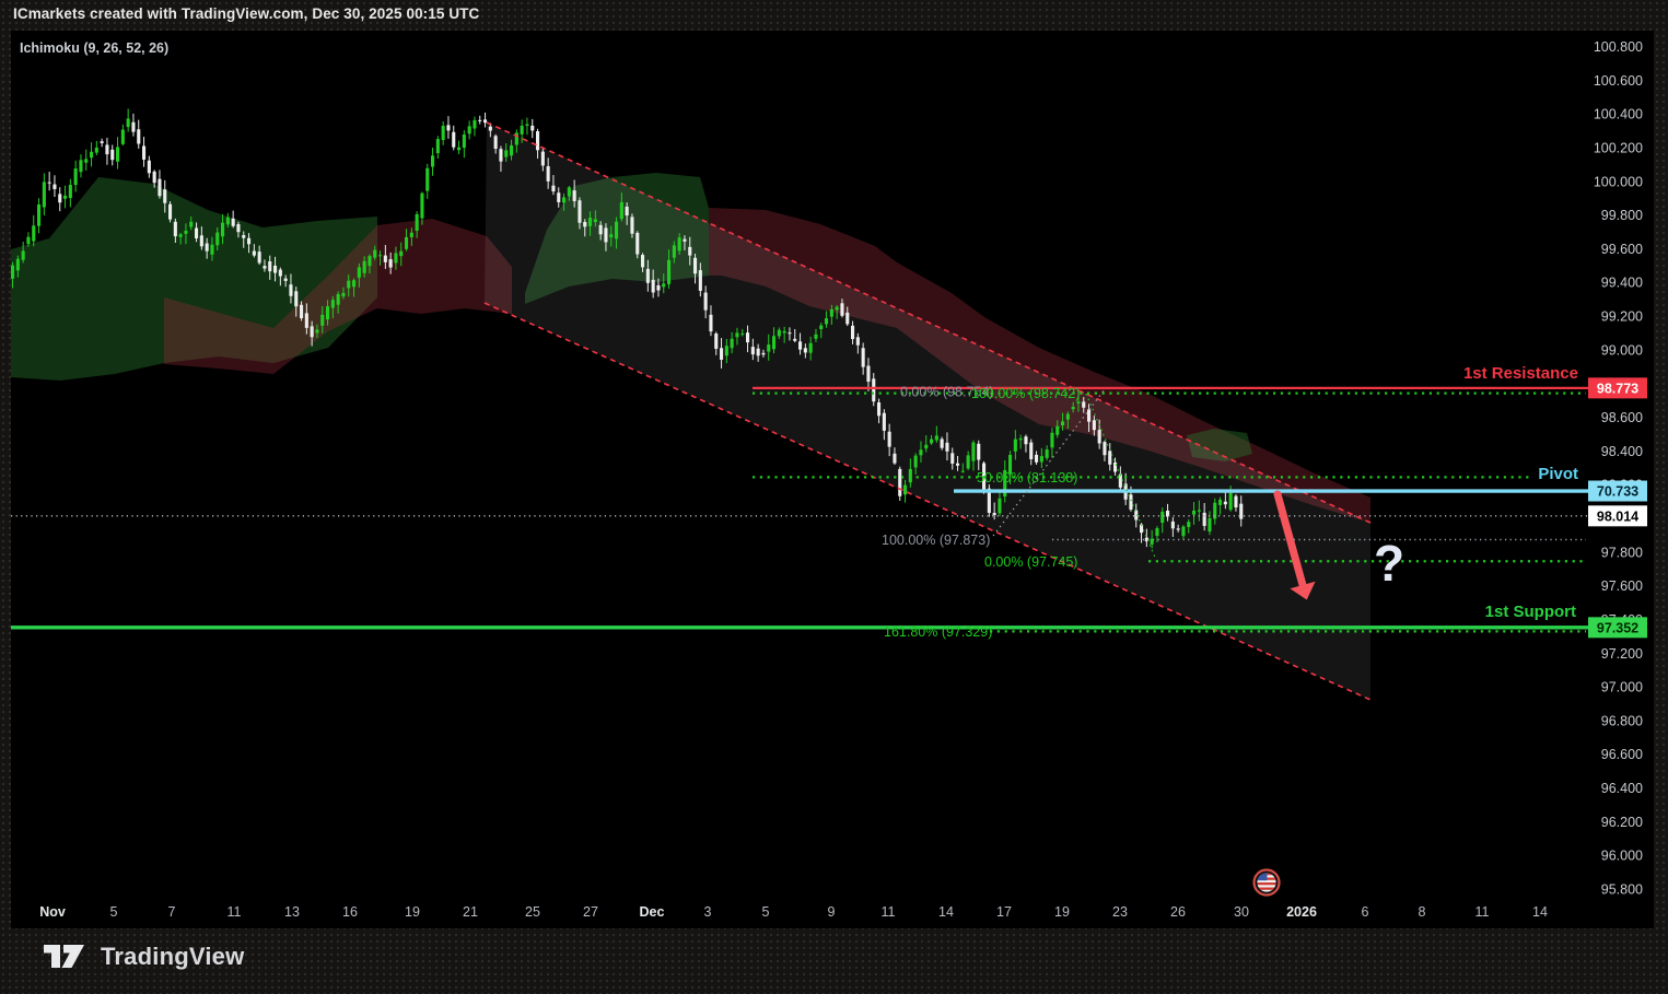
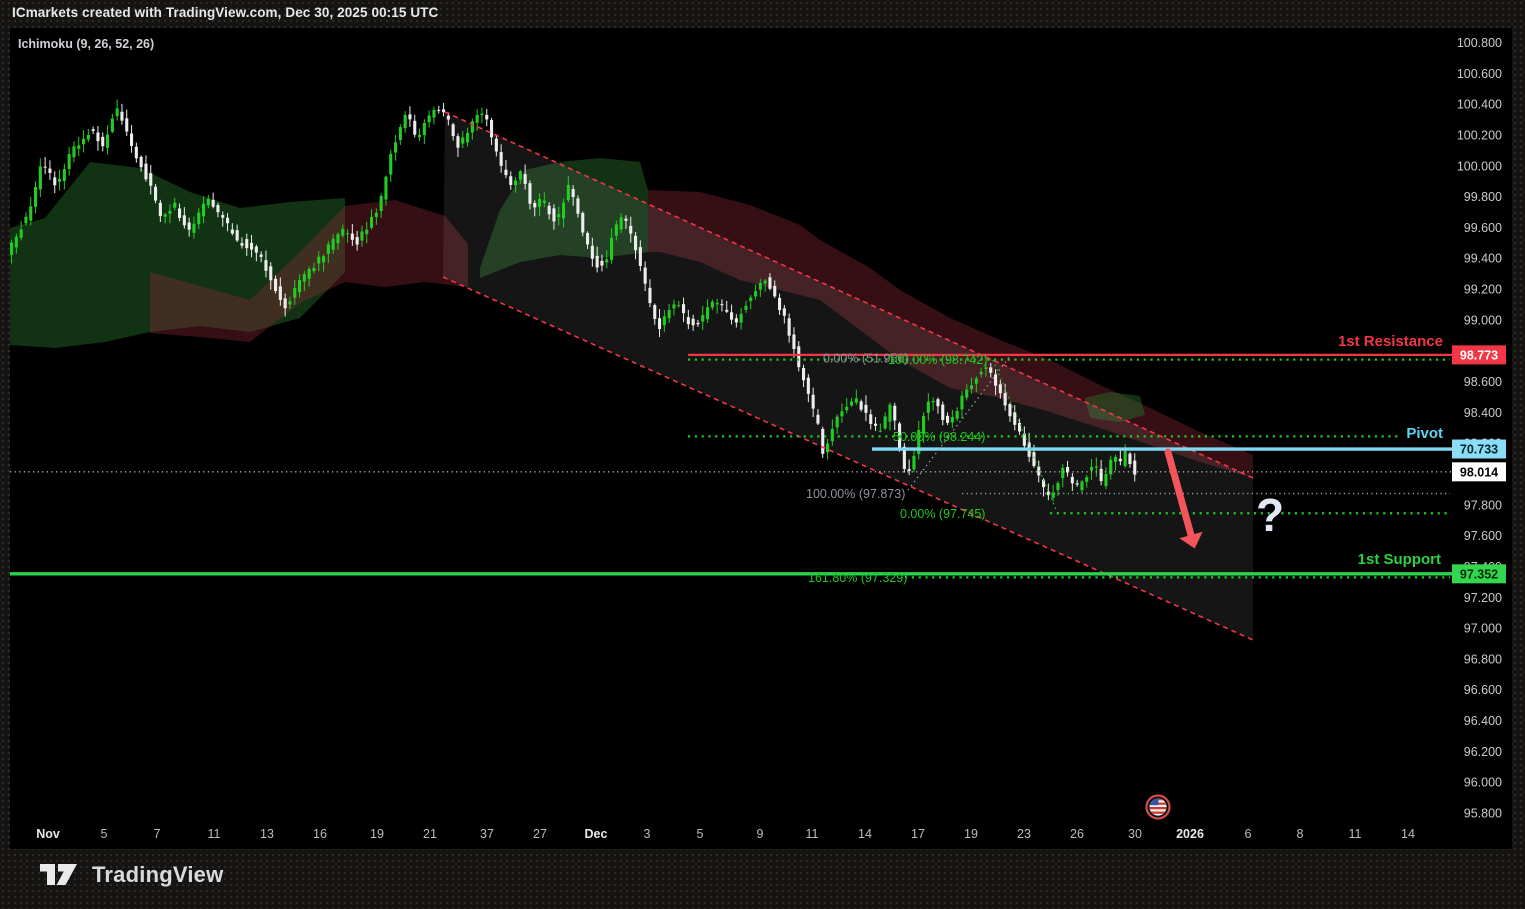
  ICmarkets created with TradingView.com, Dec 30, 2025 00:15 UTC
  Ichimoku (9, 26, 52, 26)
- 0.00% (98.754)
+ 0.00% (51.956)
  100.00% (98.742)
- 50.00% (81.138)
+ 50.00% (98.244)
  100.00% (97.873)
  0.00% (97.745)
  161.80% (97.329)
  1st Resistance
  Pivot
  1st Support
  100.800
  100.600
  100.400
  100.200
  100.000
  99.800
  99.600
  99.400
  99.200
  99.000
  98.600
  98.400
  97.800
  97.600
  97.200
  97.000
  96.800
  96.600
  96.400
  96.200
  96.000
  95.800
  Nov
  5
  7
  11
  13
  16
  19
  21
- 25
+ 37
  27
  Dec
  3
  5
  9
  11
  14
  17
  19
  23
  26
  30
  2026
  6
  8
  11
  14
  98.773
  70.733
  98.014
  97.352
  ?
  TradingView
